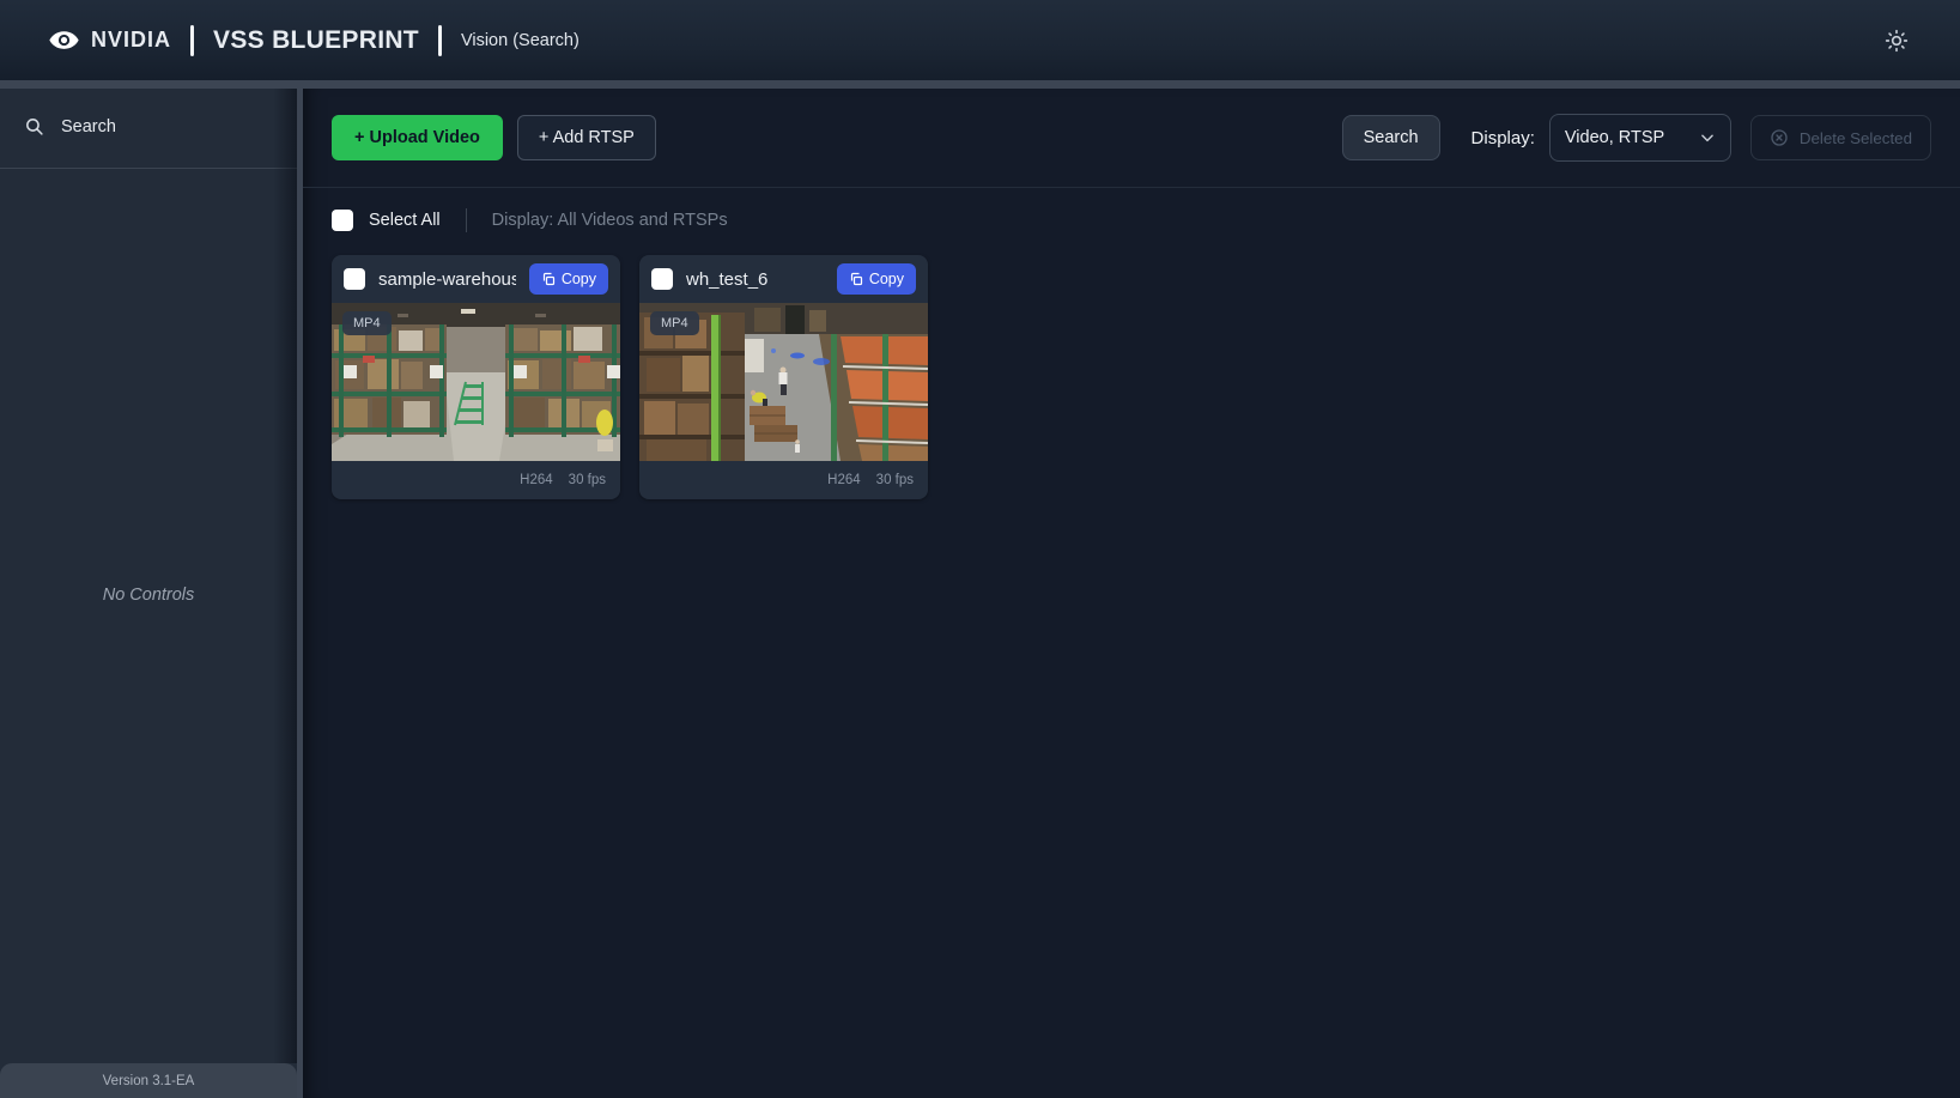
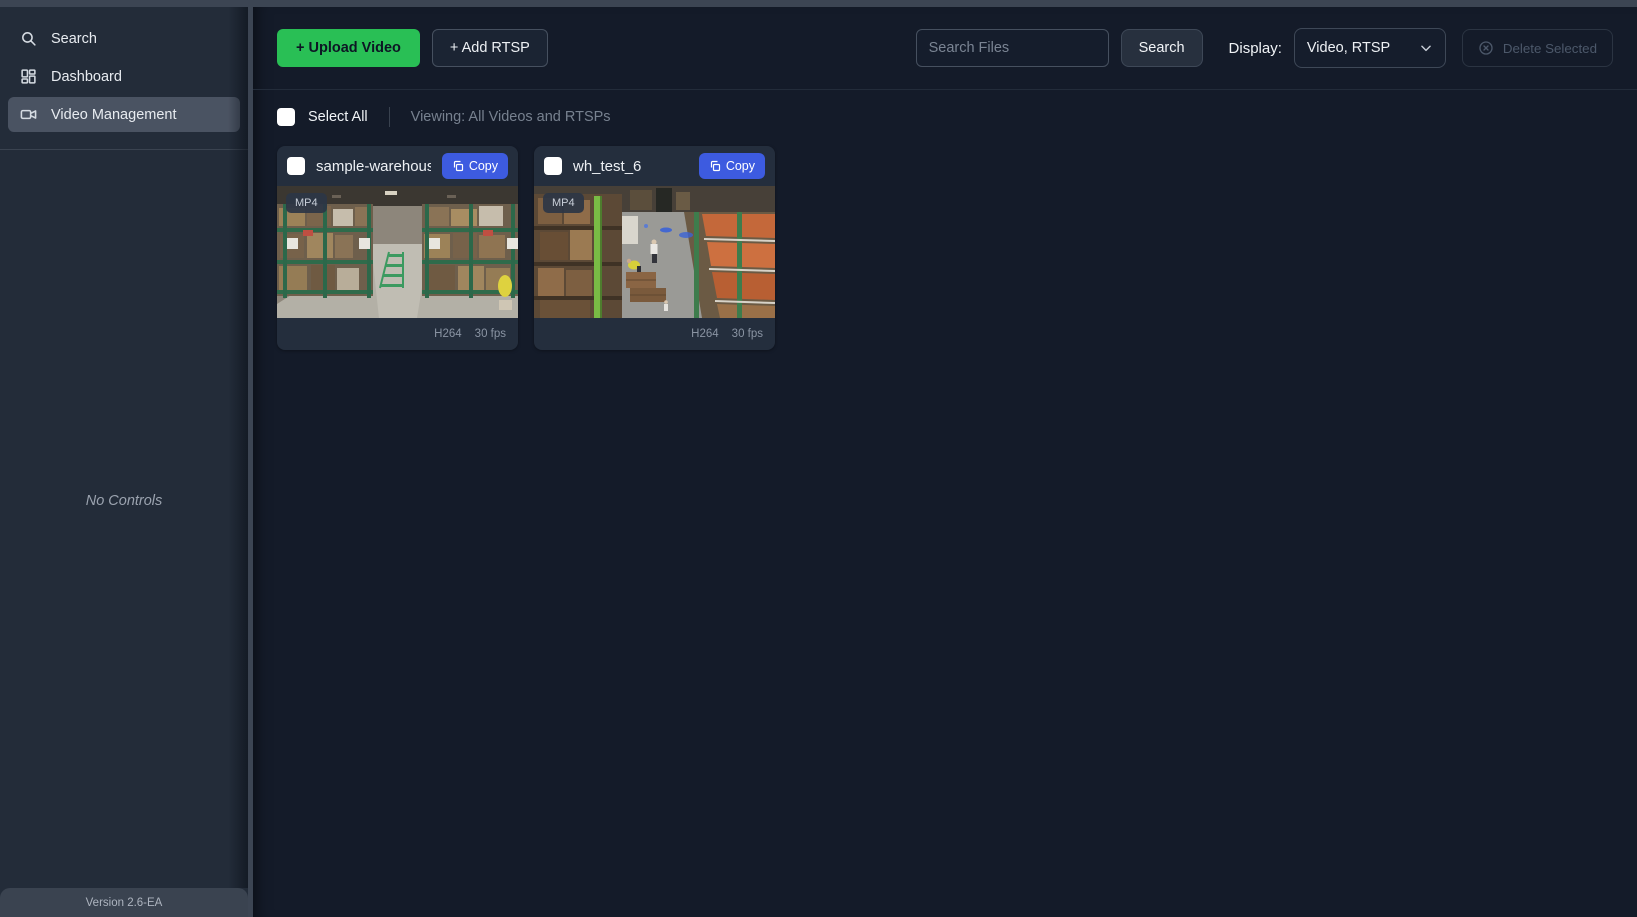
- NVIDIA
- VSS BLUEPRINT
- Vision (Search)
  Search
+ Dashboard
+ Video Management
  No Controls
- Version 3.1-EA
+ Version 2.6-EA
  + Upload Video
  + Add RTSP
+ Search Files
  Search
  Display:
  Video, RTSP
  Delete Selected
  Select All
- Display: All Videos and RTSPs
+ Viewing: All Videos and RTSPs
  sample-warehous
  Copy
  MP4
  H264
  30 fps
  wh_test_6
  Copy
  MP4
  H264
  30 fps
